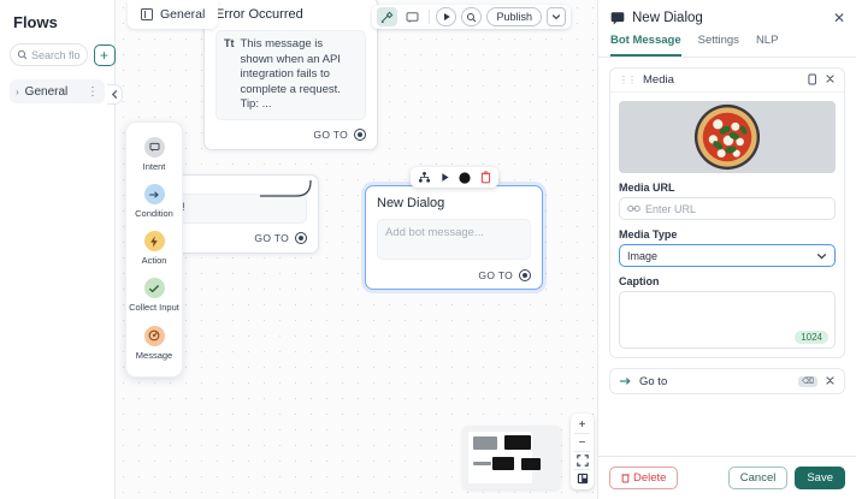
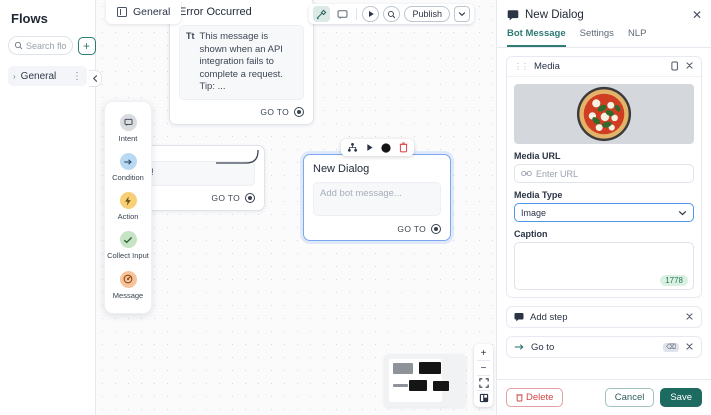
  Flows
  Search flo
  +
  ›
  General
  ⋮
  General
  Publish
  Error Occurred
  Tt
  This message is shown when an API integration fails to complete a request. Tip: ...
  GO TO
  !
  GO TO
  New Dialog
  Add bot message...
  GO TO
  Intent
  Condition
  Action
  Collect Input
  Message
  +
  −
  New Dialog
  ✕
  Bot Message
  Settings
  NLP
  ⋮⋮
  Media
  Media URL
  Enter URL
  Media Type
  Image
  Caption
- 1024
+ 1778
+ Add step
  Go to
  Delete
  Cancel
  Save
